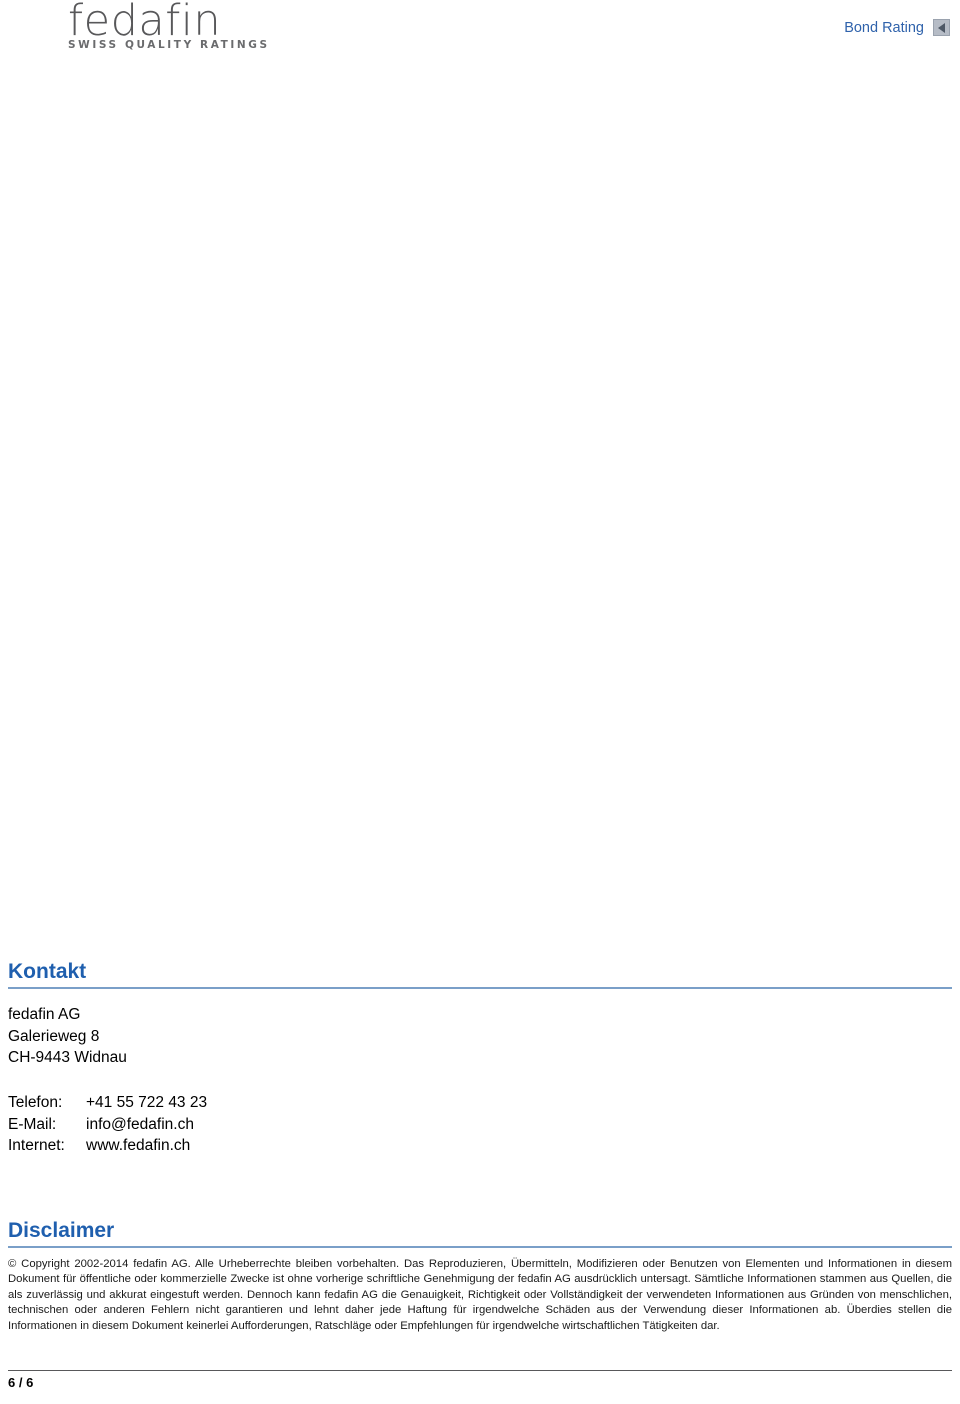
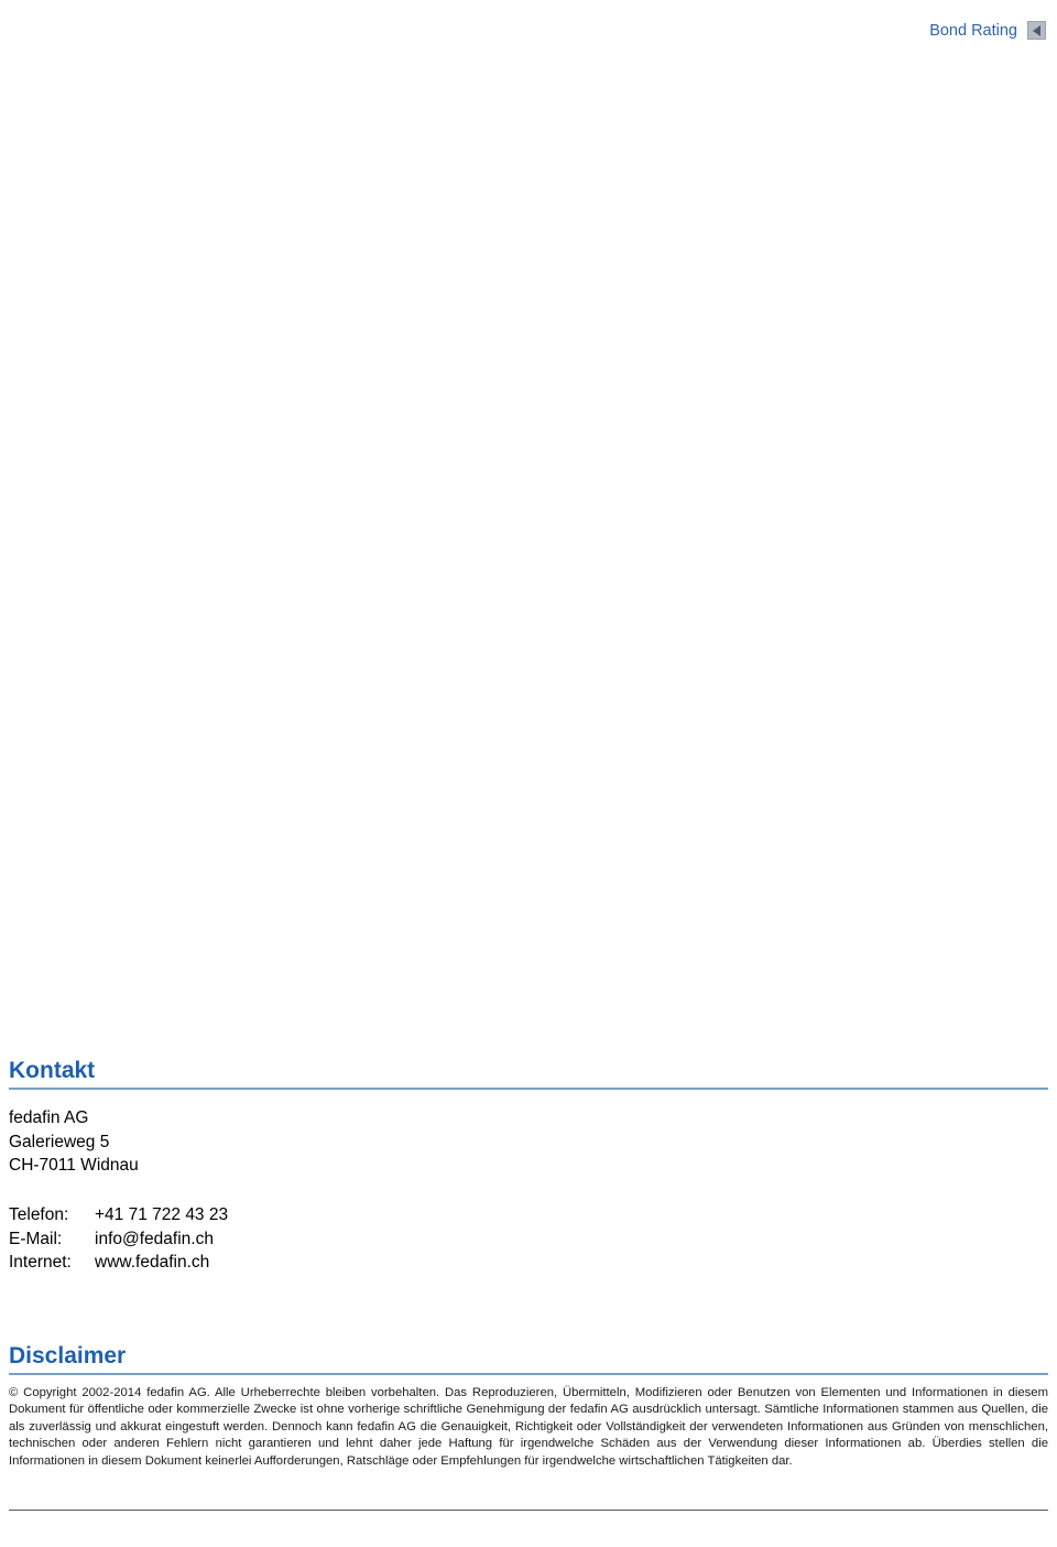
- fedafin
- SWISS QUALITY RATINGS
  Bond Rating
  Kontakt
  fedafin AG
- Galerieweg 8
+ Galerieweg 5
- CH-9443 Widnau
+ CH-7011 Widnau
- Telefon:	+41 55 722 43 23
+ Telefon:	+41 71 722 43 23
  E-Mail:	info@fedafin.ch
  Internet:	www.fedafin.ch
  Disclaimer
  © Copyright 2002-2014 fedafin AG. Alle Urheberrechte bleiben vorbehalten. Das Reproduzieren, Übermitteln, Modifizieren oder Benutzen von Elementen und Informationen in diesem Dokument für öffentliche oder kommerzielle Zwecke ist ohne vorherige schriftliche Genehmigung der fedafin AG ausdrücklich untersagt. Sämtliche Informationen stammen aus Quellen, die als zuverlässig und akkurat eingestuft werden. Dennoch kann fedafin AG die Genauigkeit, Richtigkeit oder Vollständigkeit der verwendeten Informationen aus Gründen von menschlichen, technischen oder anderen Fehlern nicht garantieren und lehnt daher jede Haftung für irgendwelche Schäden aus der Verwendung dieser Informationen ab. Überdies stellen die Informationen in diesem Dokument keinerlei Aufforderungen, Ratschläge oder Empfehlungen für irgendwelche wirtschaftlichen Tätigkeiten dar.
- 6 / 6
